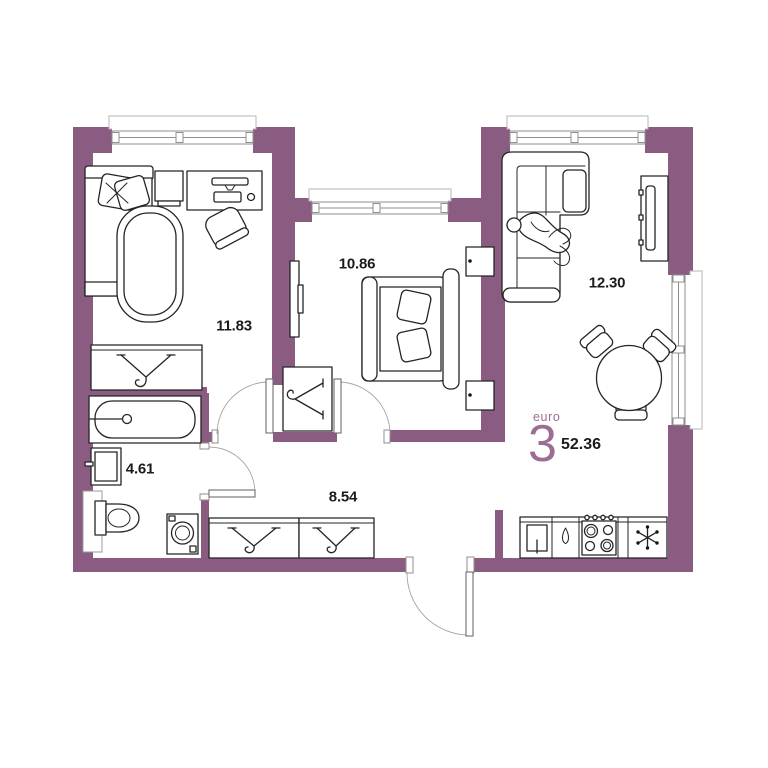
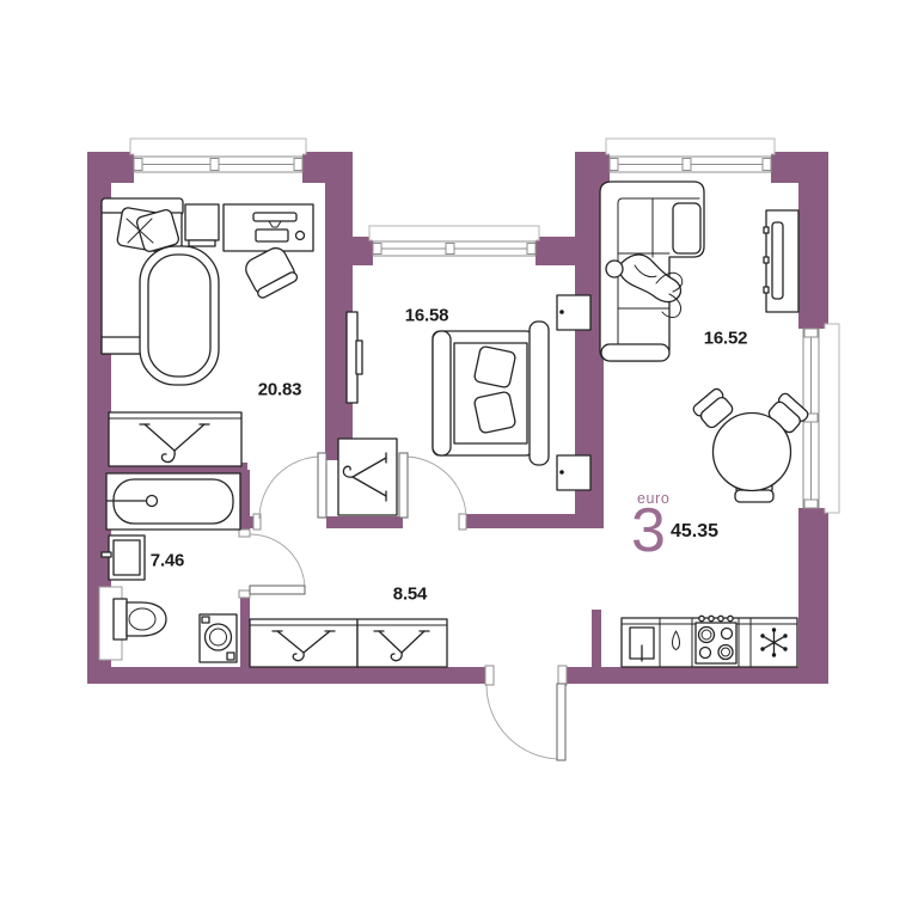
- 11.83
+ 20.83
- 10.86
+ 16.58
- 12.30
+ 16.52
- 4.61
+ 7.46
  8.54
  euro
  3
- 52.36
+ 45.35
